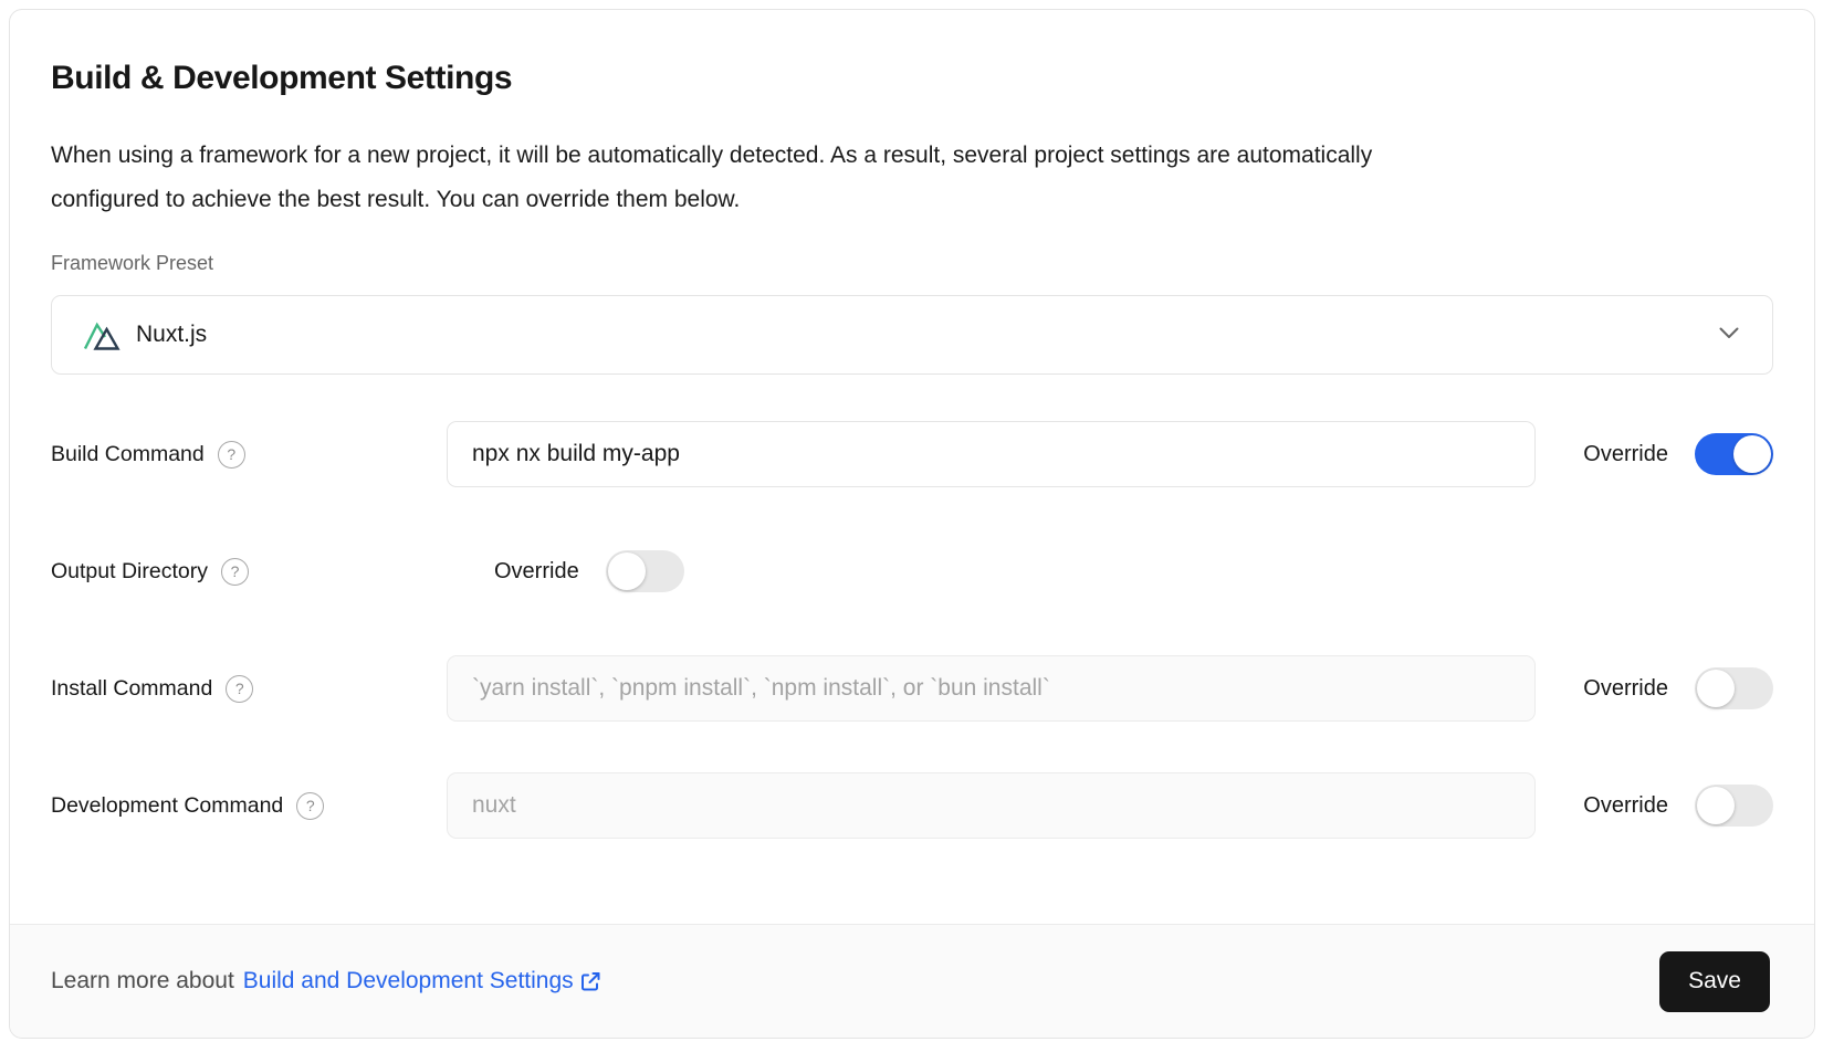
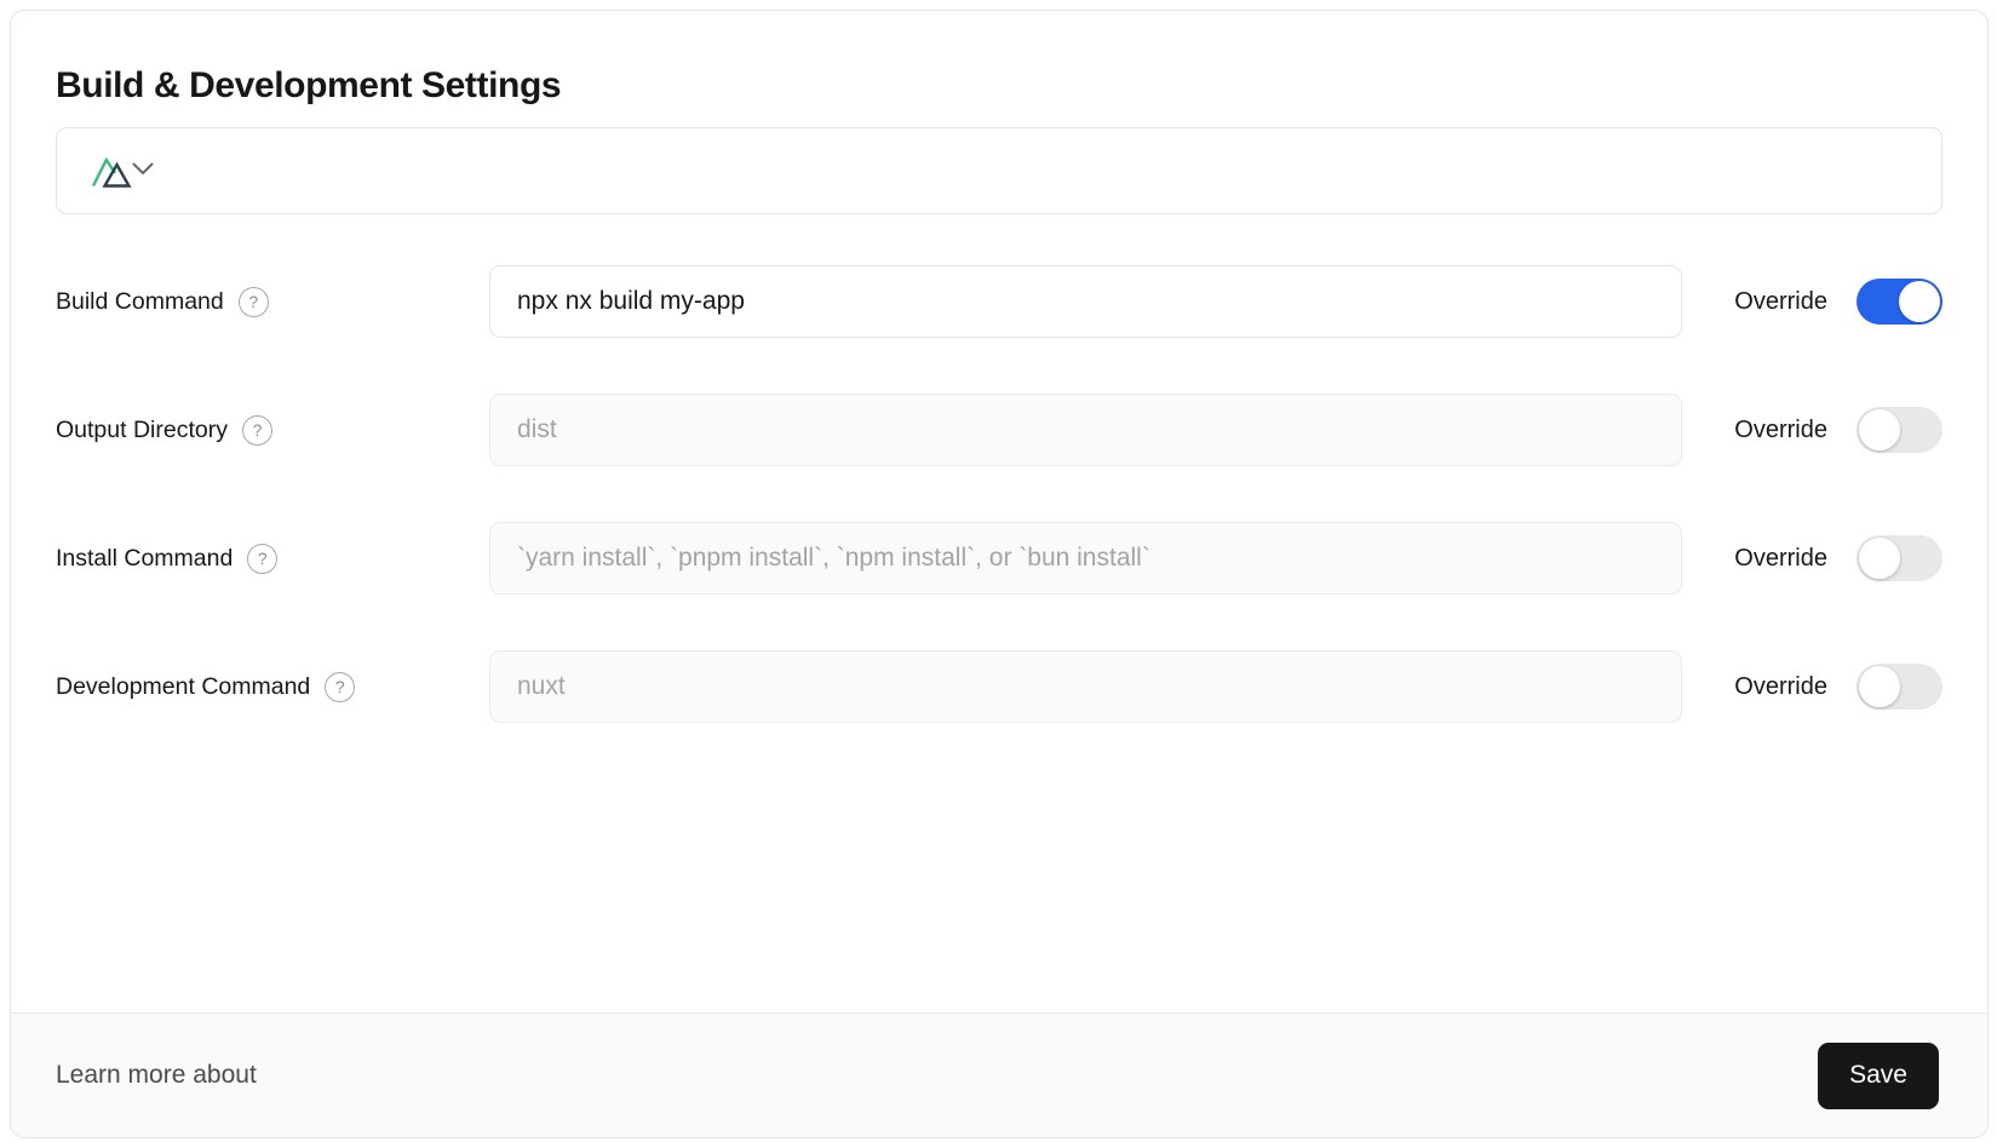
  Build & Development Settings
- When using a framework for a new project, it will be automatically detected. As a result, several project settings are automatically
- configured to achieve the best result. You can override them below.
- Framework Preset
- Nuxt.js
  Build Command
  ?
  npx nx build my-app
  Override
  Output Directory
  ?
+ dist
  Override
  Install Command
  ?
  `yarn install`, `pnpm install`, `npm install`, or `bun install`
  Override
  Development Command
  ?
  nuxt
  Override
  Learn more about
- Build and Development Settings
  Save
